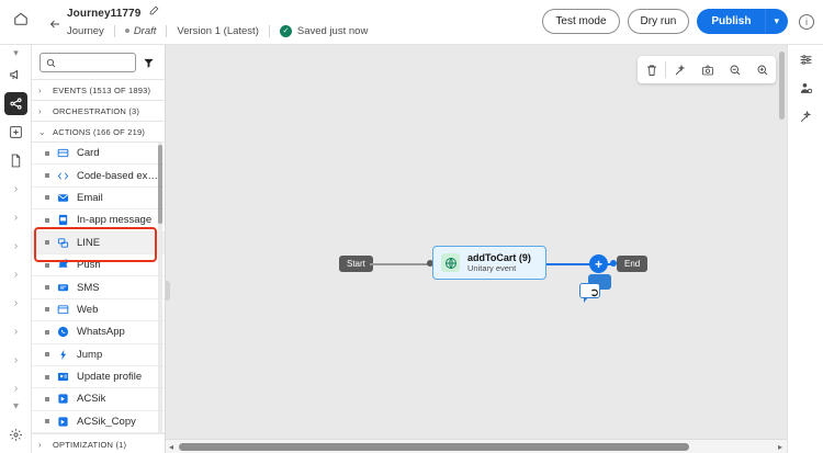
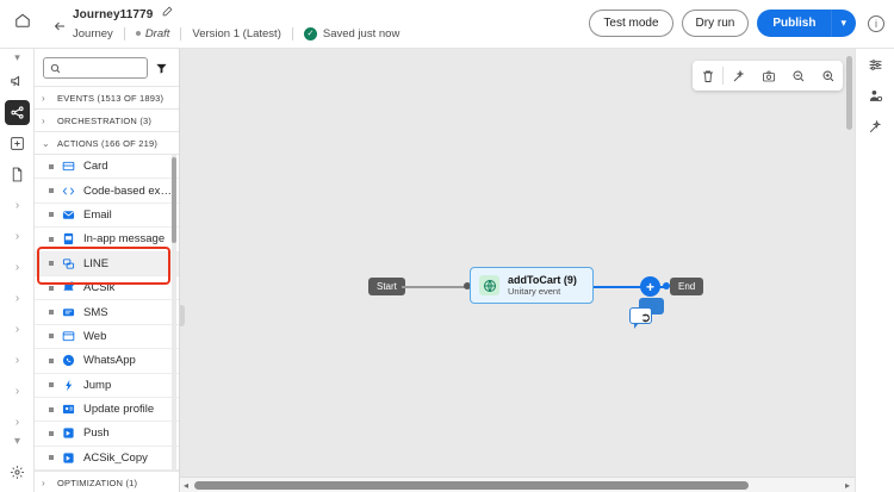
  Journey11779
  Journey
  Draft
  Version 1 (Latest)
  Saved just now
  Test mode
  Dry run
  Publish
  ▾
  i
  ▾
  ›
  ›
  ›
  ›
  ›
  ›
  ›
  ›
  ▾
  ›
  EVENTS (1513 OF 1893)
  ›
  ORCHESTRATION (3)
  ⌄
  ACTIONS (166 OF 219)
  Card
  Email
  In-app message
  LINE
- Push
+ ACSik
  SMS
  Web
  WhatsApp
  Jump
  Update profile
- ACSik
+ Push
  ACSik_Copy
  ›
  OPTIMIZATION (1)
  Start
  addToCart (9)
  Unitary event
  +
  End
  ➲
  ◂
  ▸
